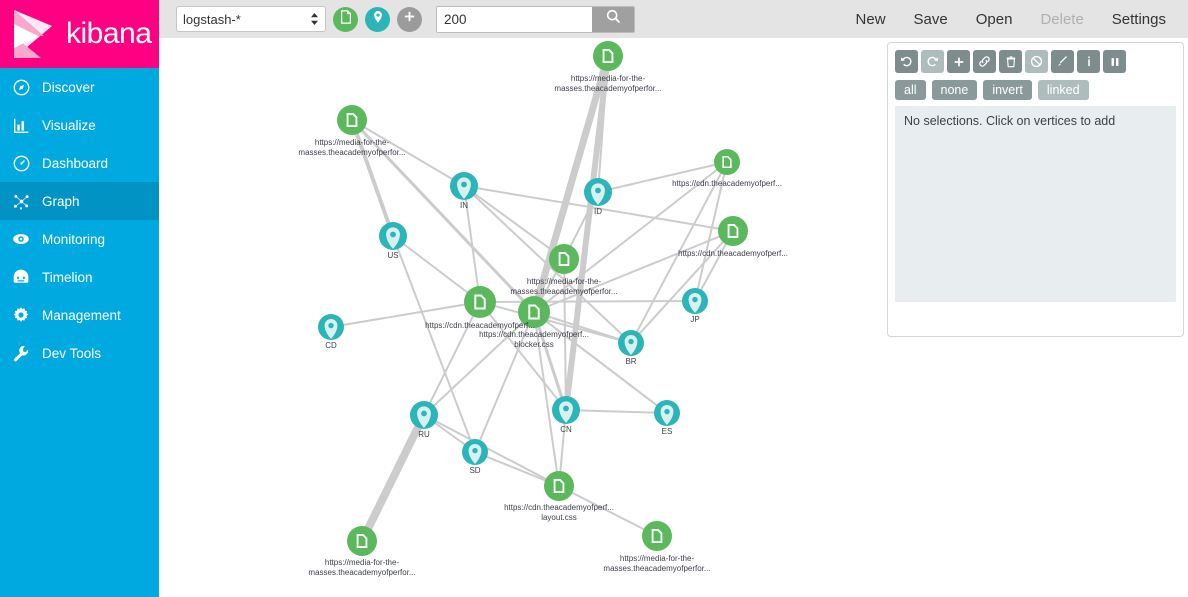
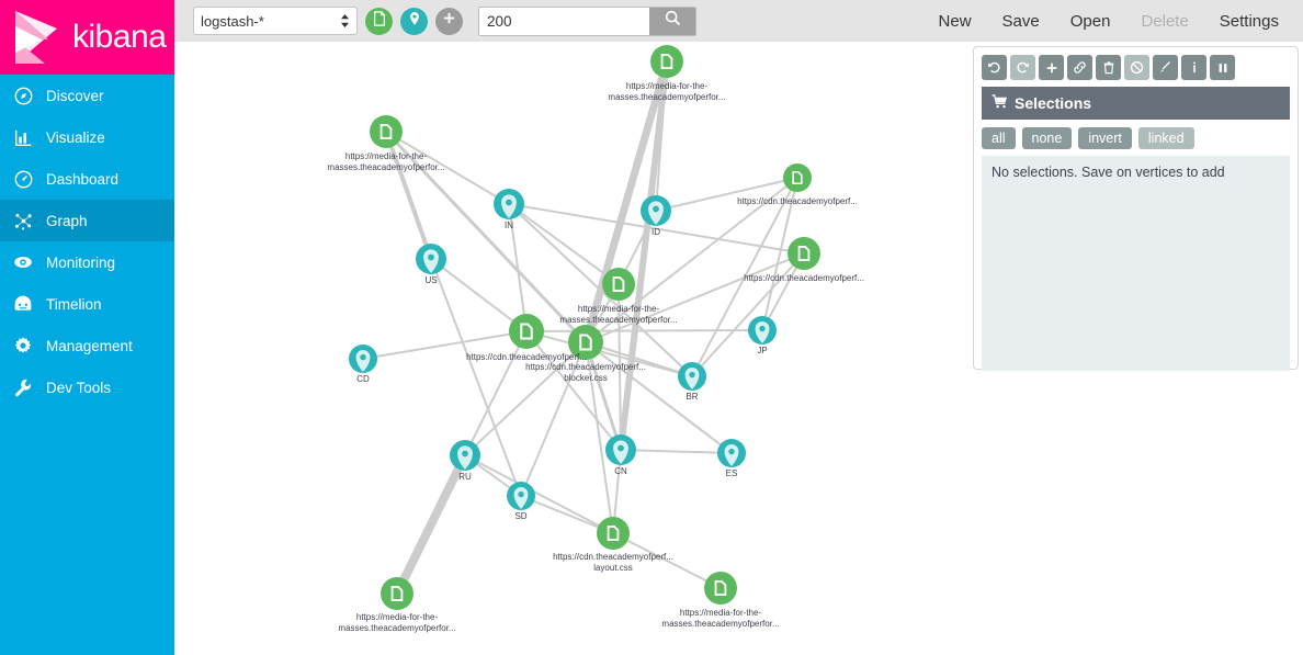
  kibana
  Discover
  Visualize
  Dashboard
  Graph
  Monitoring
  Timelion
  Management
  Dev Tools
  logstash-*
  200
  New
  Save
  Open
  Delete
  Settings
  https://media-for-the-
  masses.theacademyofperfor...
  https://media-for-the-
  masses.theacademyofperfor...
  https://cdn.theacademyofperf...
  https://cdn.theacademyofperf...
  https://media-for-the-
  masses.theacademyofperfor...
  https://cdn.theacademyofperf...
  https://cdn.theacademyofperf...
  blocker.css
  https://cdn.theacademyofperf...
  layout.css
  https://media-for-the-
  masses.theacademyofperfor...
  https://media-for-the-
  masses.theacademyofperfor...
  IN
  ID
  US
  JP
  CD
  BR
  RU
  CN
  ES
  SD
+ Selections
  all
  none
  invert
  linked
- No selections. Click on vertices to add
+ No selections. Save on vertices to add
